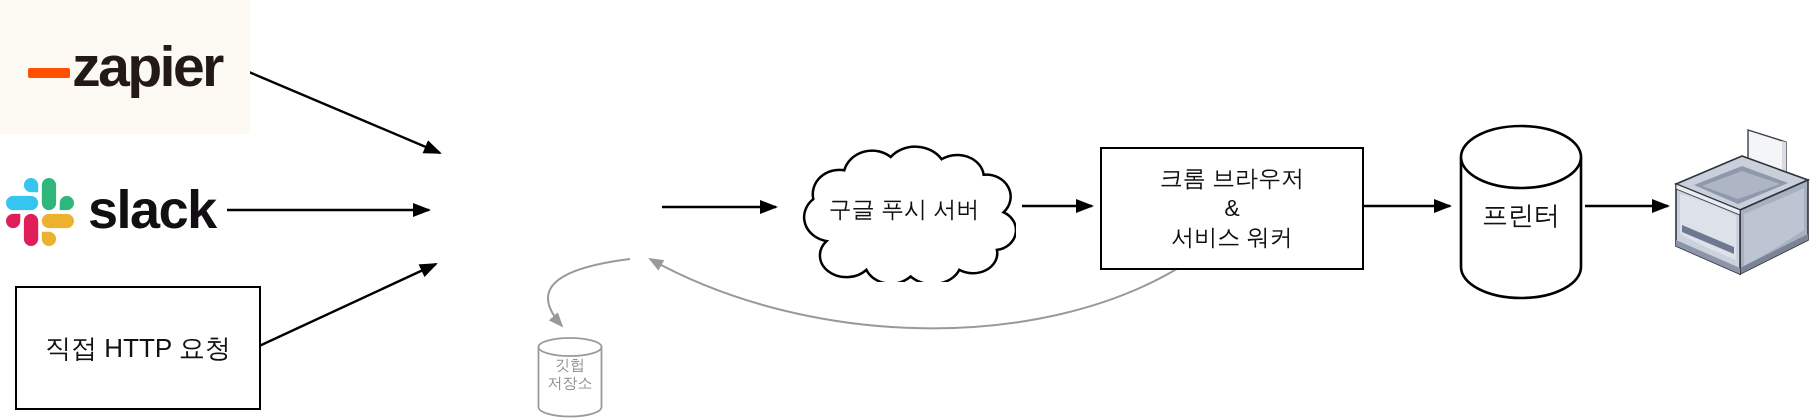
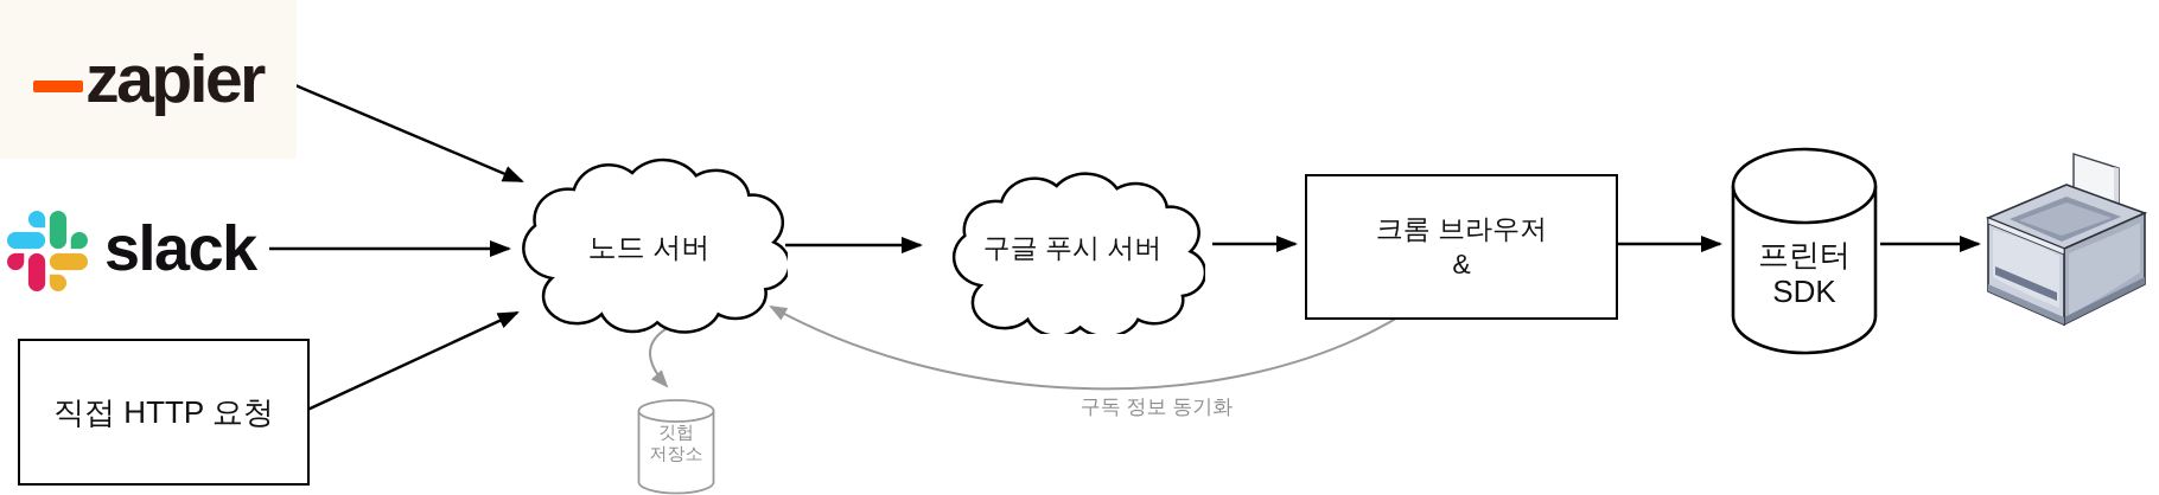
  zapier
  slack
  직접 HTTP 요청
+ 노드 서버
  구글 푸시 서버
  크롬 브라우저
  &
- 서비스 워커
  프린터
+ SDK
  깃헙
  저장소
+ 구독 정보 동기화
